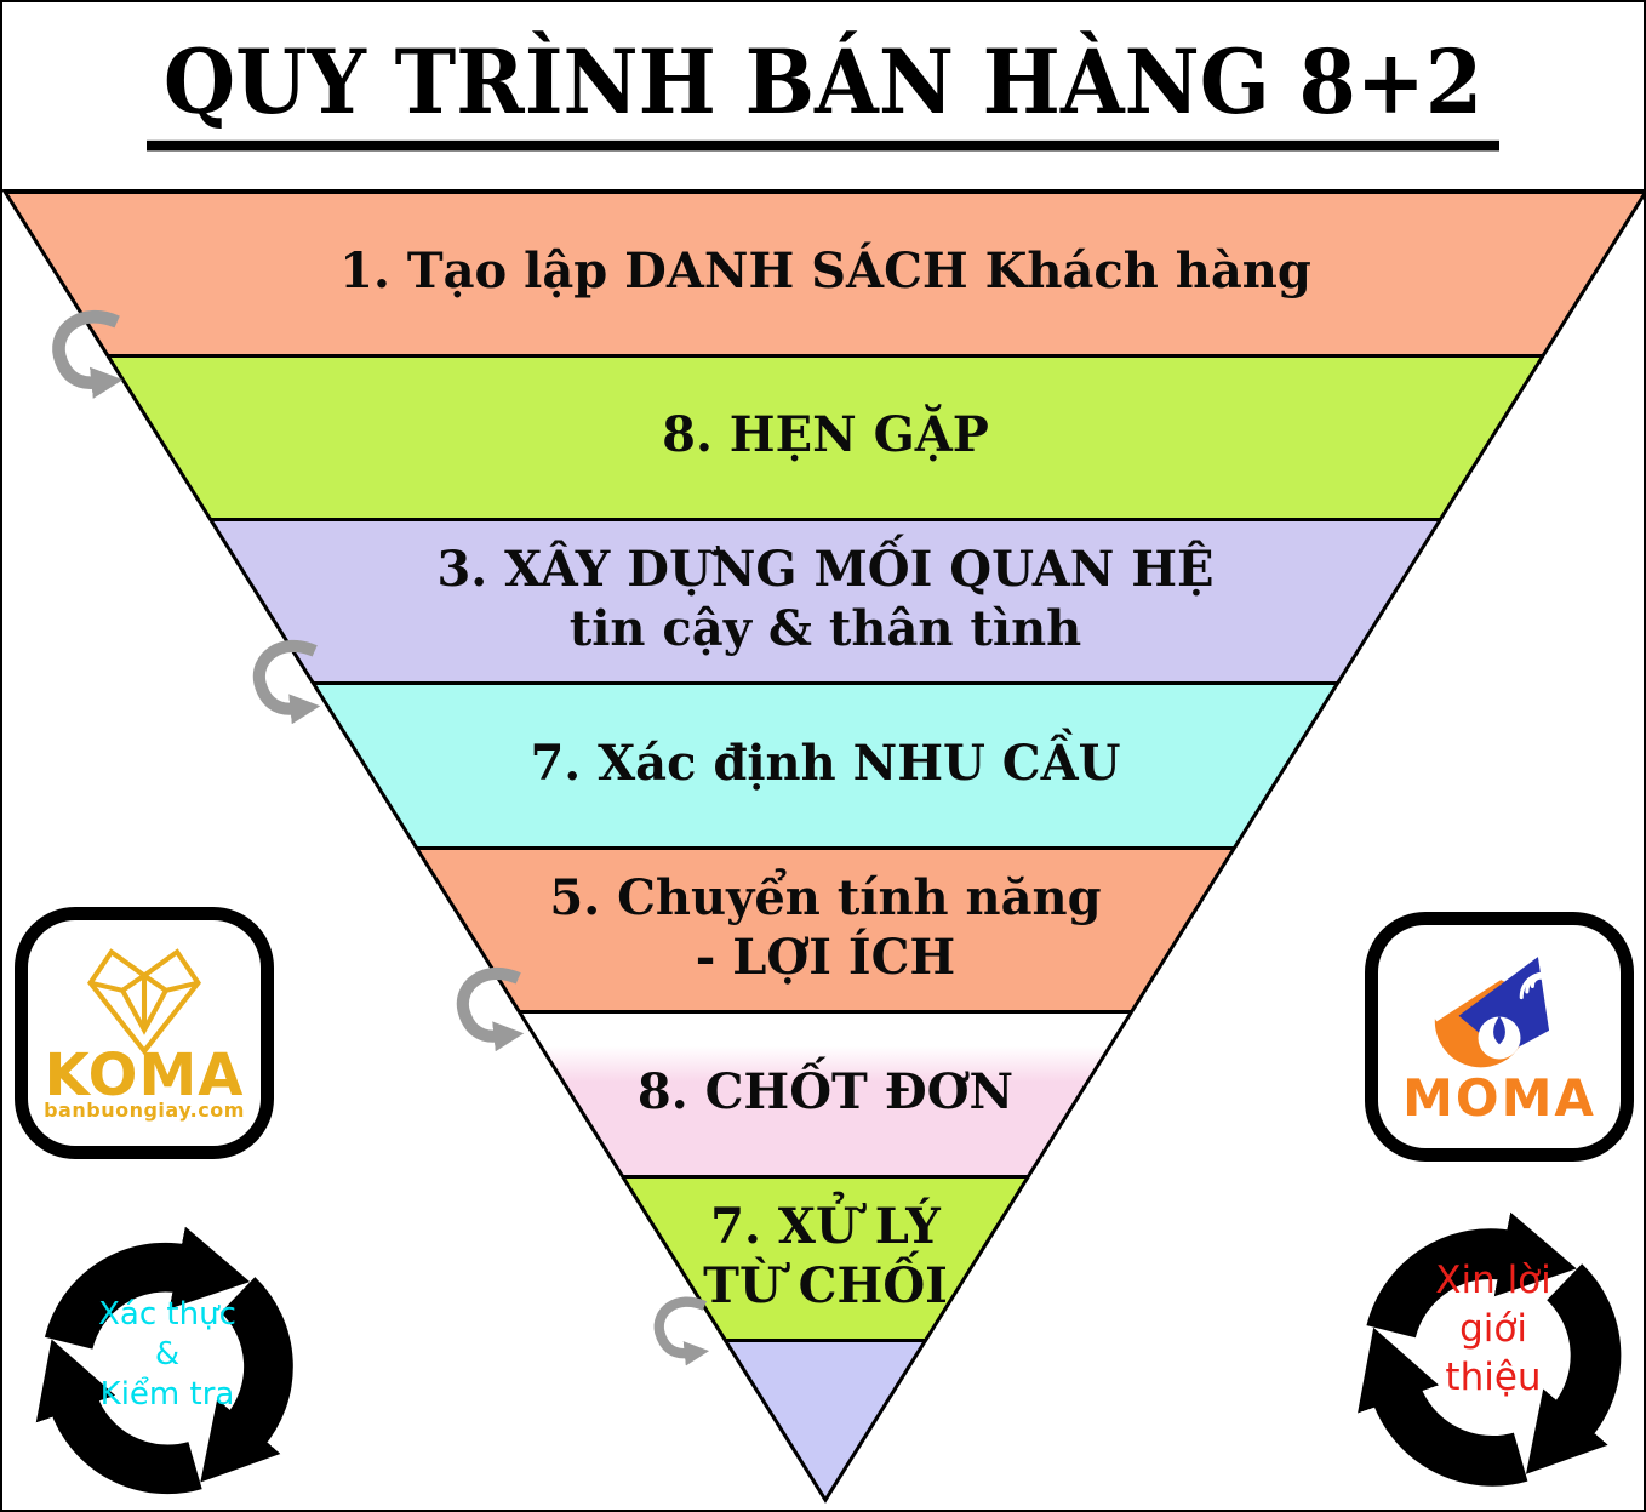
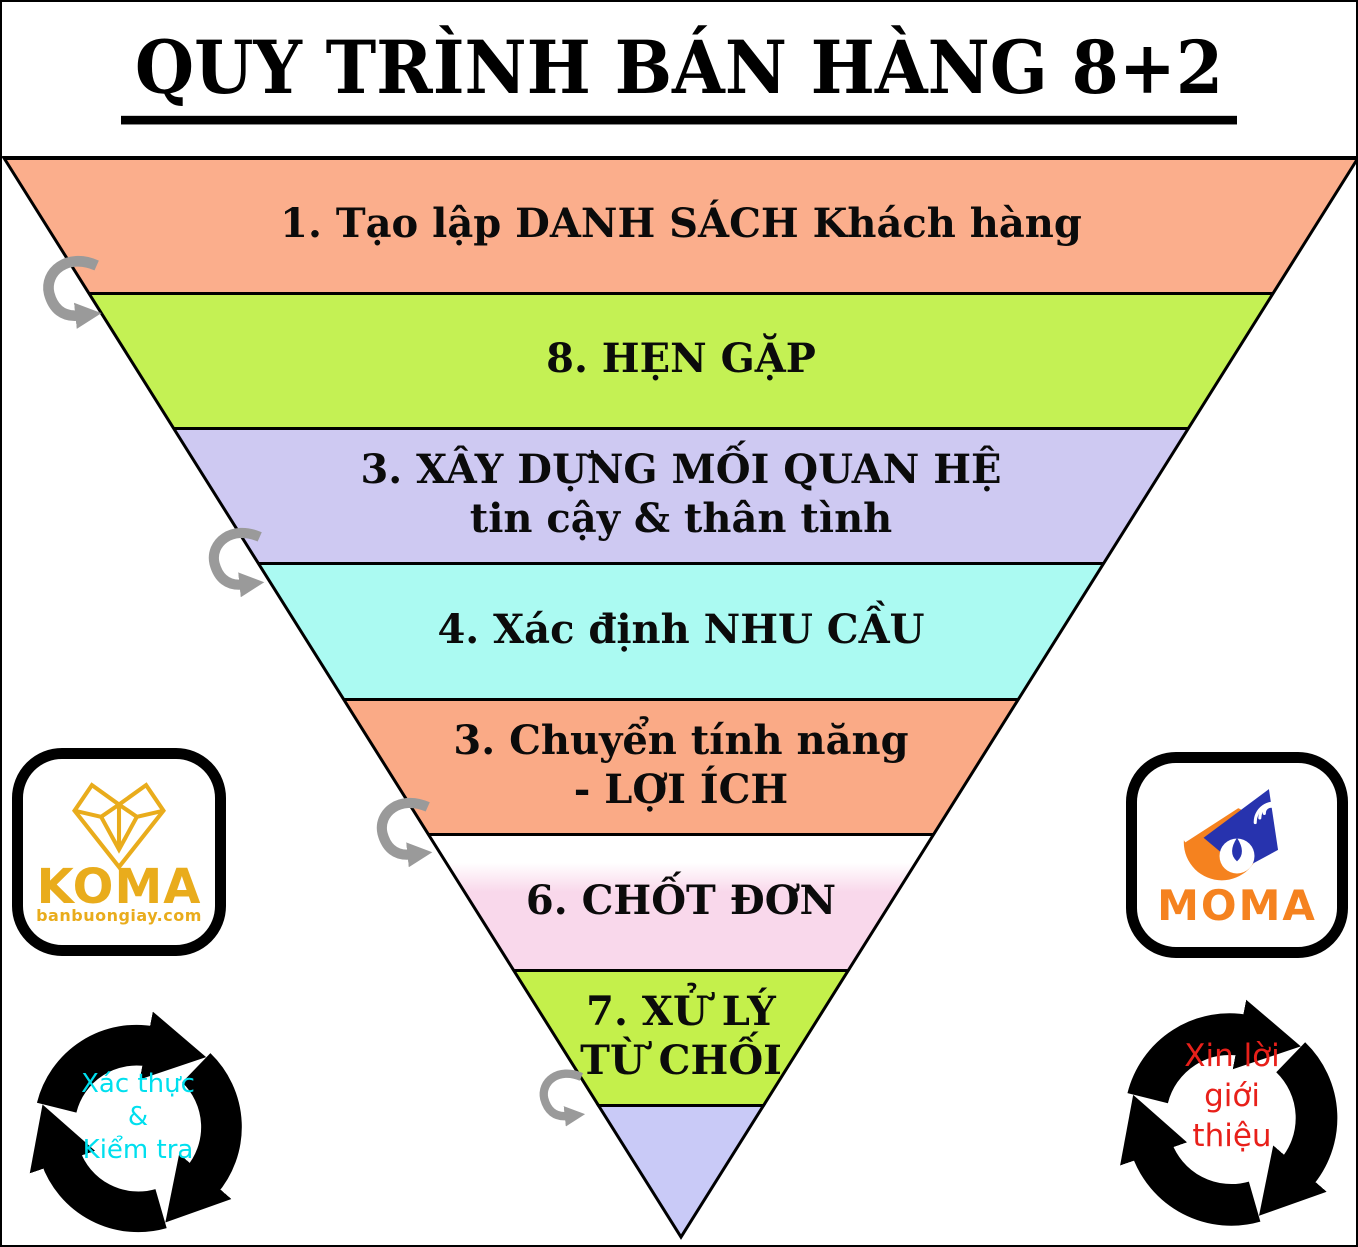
  QUY TRÌNH BÁN HÀNG 8+2
  1. Tạo lập DANH SÁCH Khách hàng
  8. HẸN GẶP
  3. XÂY DỰNG MỐI QUAN HỆ
  tin cậy & thân tình
- 7. Xác định NHU CẦU
+ 4. Xác định NHU CẦU
- 5. Chuyển tính năng
+ 3. Chuyển tính năng
  - LỢI ÍCH
- 8. CHỐT ĐƠN
+ 6. CHỐT ĐƠN
  7. XỬ LÝ
  TỪ CHỐI
  KOMA
  banbuongiay.com
  MOMA
  Xác thực
  &
  Kiểm tra
  Xin lời
  giới
  thiệu
